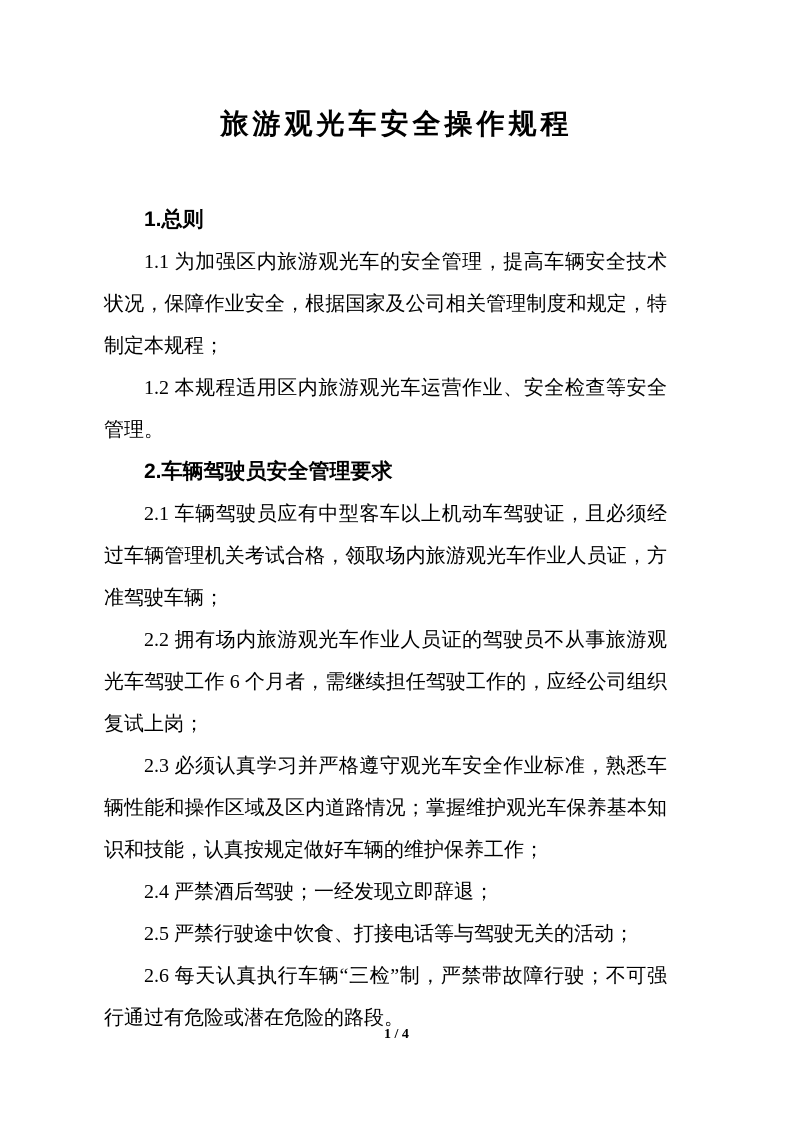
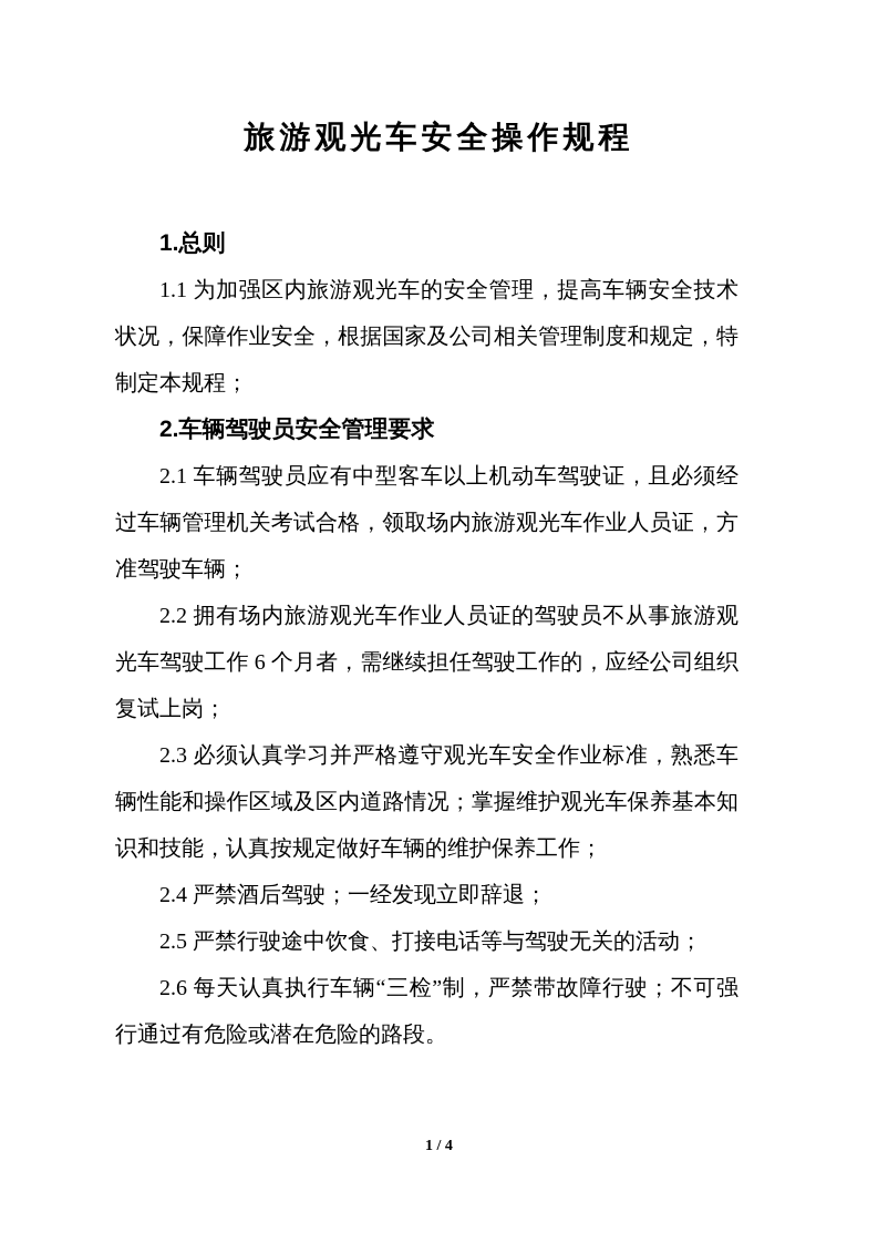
  旅游观光车安全操作规程
  1.总则
  1.1 为加强区内旅游观光车的安全管理，提高车辆安全技术状况，保障作业安全，根据国家及公司相关管理制度和规定，特制定本规程；
- 1.2 本规程适用区内旅游观光车运营作业、安全检查等安全管理。
  2.车辆驾驶员安全管理要求
  2.1 车辆驾驶员应有中型客车以上机动车驾驶证，且必须经过车辆管理机关考试合格，领取场内旅游观光车作业人员证，方准驾驶车辆；
  2.2 拥有场内旅游观光车作业人员证的驾驶员不从事旅游观光车驾驶工作 6 个月者，需继续担任驾驶工作的，应经公司组织复试上岗；
  2.3 必须认真学习并严格遵守观光车安全作业标准，熟悉车辆性能和操作区域及区内道路情况；掌握维护观光车保养基本知识和技能，认真按规定做好车辆的维护保养工作；
  2.4 严禁酒后驾驶；一经发现立即辞退；
  2.5 严禁行驶途中饮食、打接电话等与驾驶无关的活动；
  2.6 每天认真执行车辆“三检”制，严禁带故障行驶；不可强行通过有危险或潜在危险的路段。
  1 / 4
